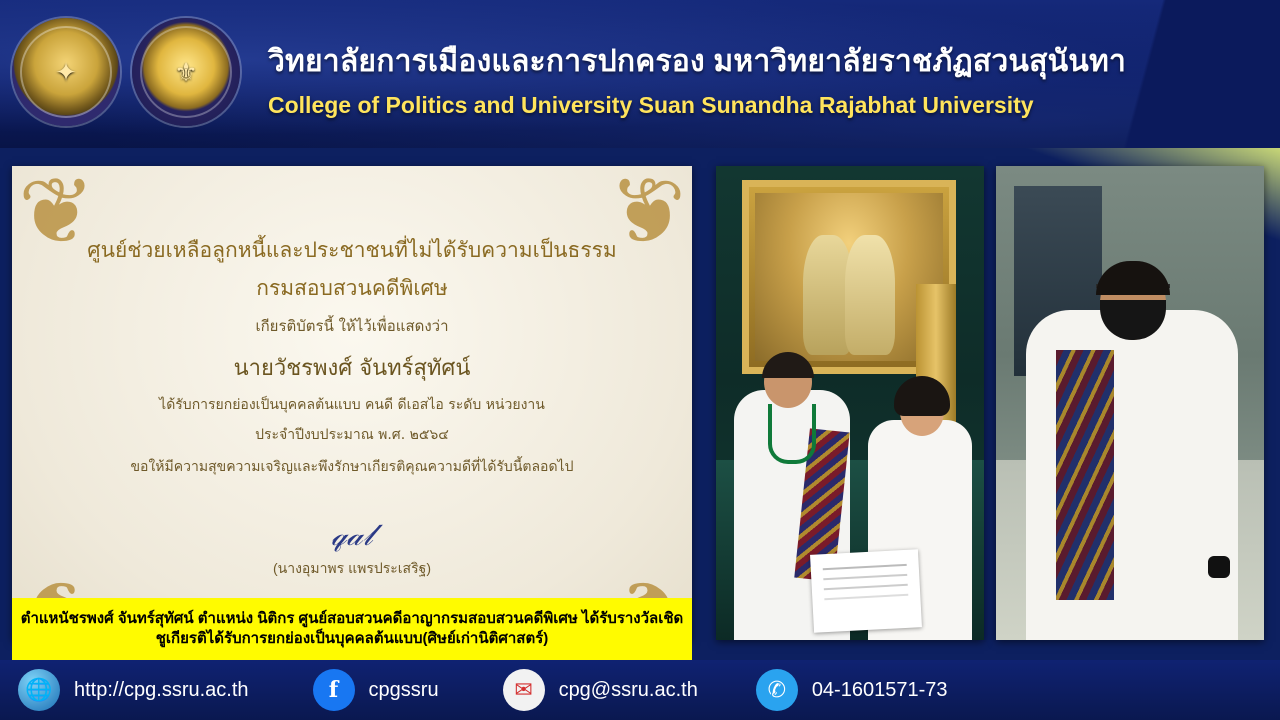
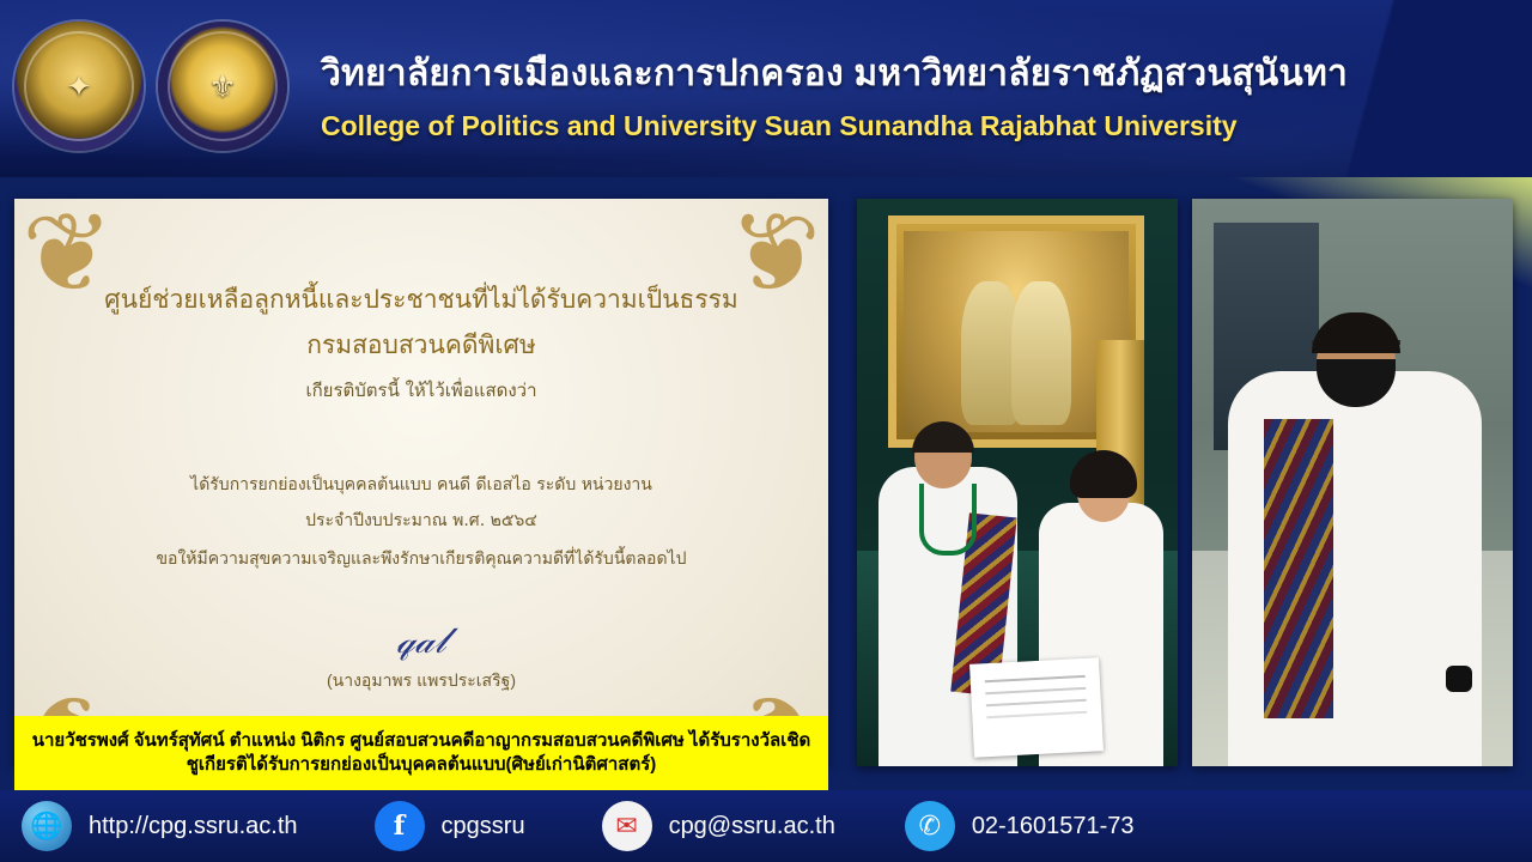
  ✦
  ⚜
  วิทยาลัยการเมืองและการปกครอง มหาวิทยาลัยราชภัฏสวนสุนันทา
  College of Politics and University Suan Sunandha Rajabhat University
  ❦
  ศูนย์ช่วยเหลือลูกหนี้และประชาชนที่ไม่ได้รับความเป็นธรรม
  กรมสอบสวนคดีพิเศษ
  เกียรติบัตรนี้ ให้ไว้เพื่อแสดงว่า
- นายวัชรพงศ์ จันทร์สุทัศน์
  ได้รับการยกย่องเป็นบุคคลต้นแบบ คนดี ดีเอสไอ ระดับ หน่วยงาน
  ประจำปีงบประมาณ พ.ศ. ๒๕๖๔
  ขอให้มีความสุขความเจริญและพึงรักษาเกียรติคุณความดีที่ได้รับนี้ตลอดไป
  𝓆𝒶𝓁
  (นางอุมาพร แพรประเสริฐ)
- ตำแหนัชรพงศ์ จันทร์สุทัศน์ ตำแหน่ง นิติกร ศูนย์สอบสวนคดีอาญากรมสอบสวนคดีพิเศษ ได้รับรางวัลเชิด
+ นายวัชรพงศ์ จันทร์สุทัศน์ ตำแหน่ง นิติกร ศูนย์สอบสวนคดีอาญากรมสอบสวนคดีพิเศษ ได้รับรางวัลเชิด
  ชูเกียรติได้รับการยกย่องเป็นบุคคลต้นแบบ(ศิษย์เก่านิติศาสตร์)
  🌐
  http://cpg.ssru.ac.th
  f
  cpgssru
  ✉
  cpg@ssru.ac.th
  ✆
- 04-1601571-73
+ 02-1601571-73
